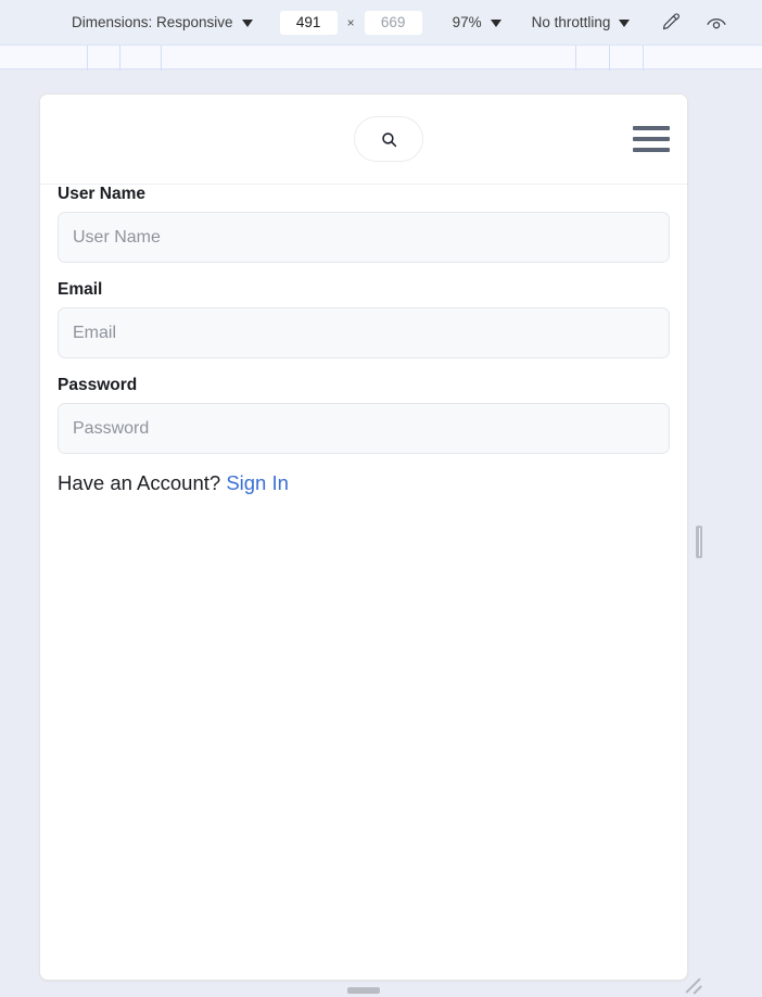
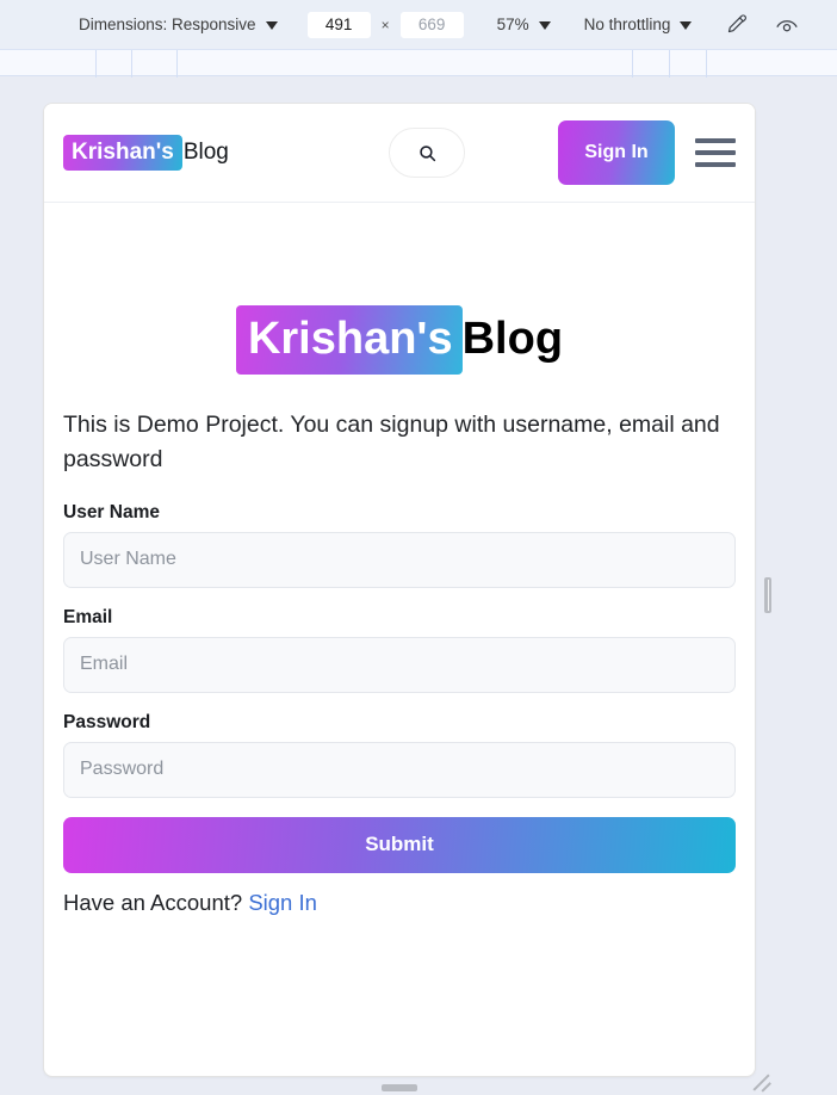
  Dimensions: Responsive
  491
  ×
  669
- 97%
+ 57%
  No throttling
+ Krishan's
+ Blog
+ Sign In
+ Krishan's Blog
+ This is Demo Project. You can signup with username, email and password
  User Name
  User Name
  Email
  Email
  Password
  Password
+ Submit
  Have an Account? Sign In
